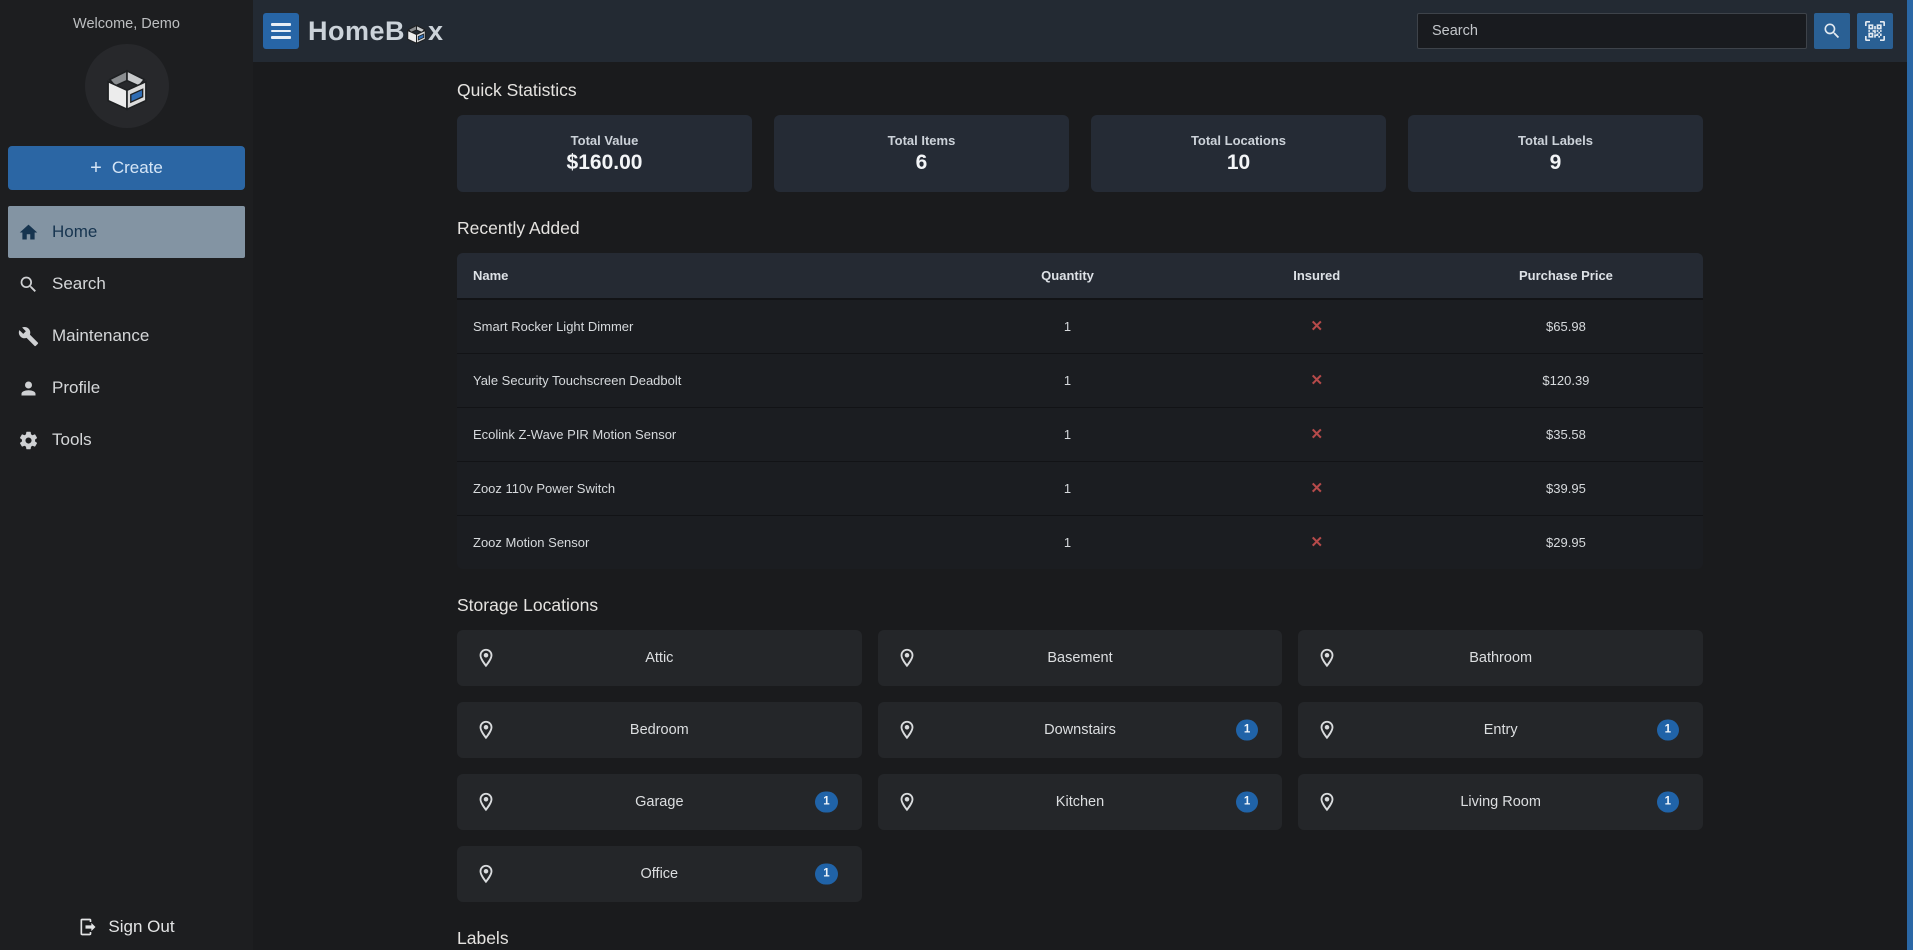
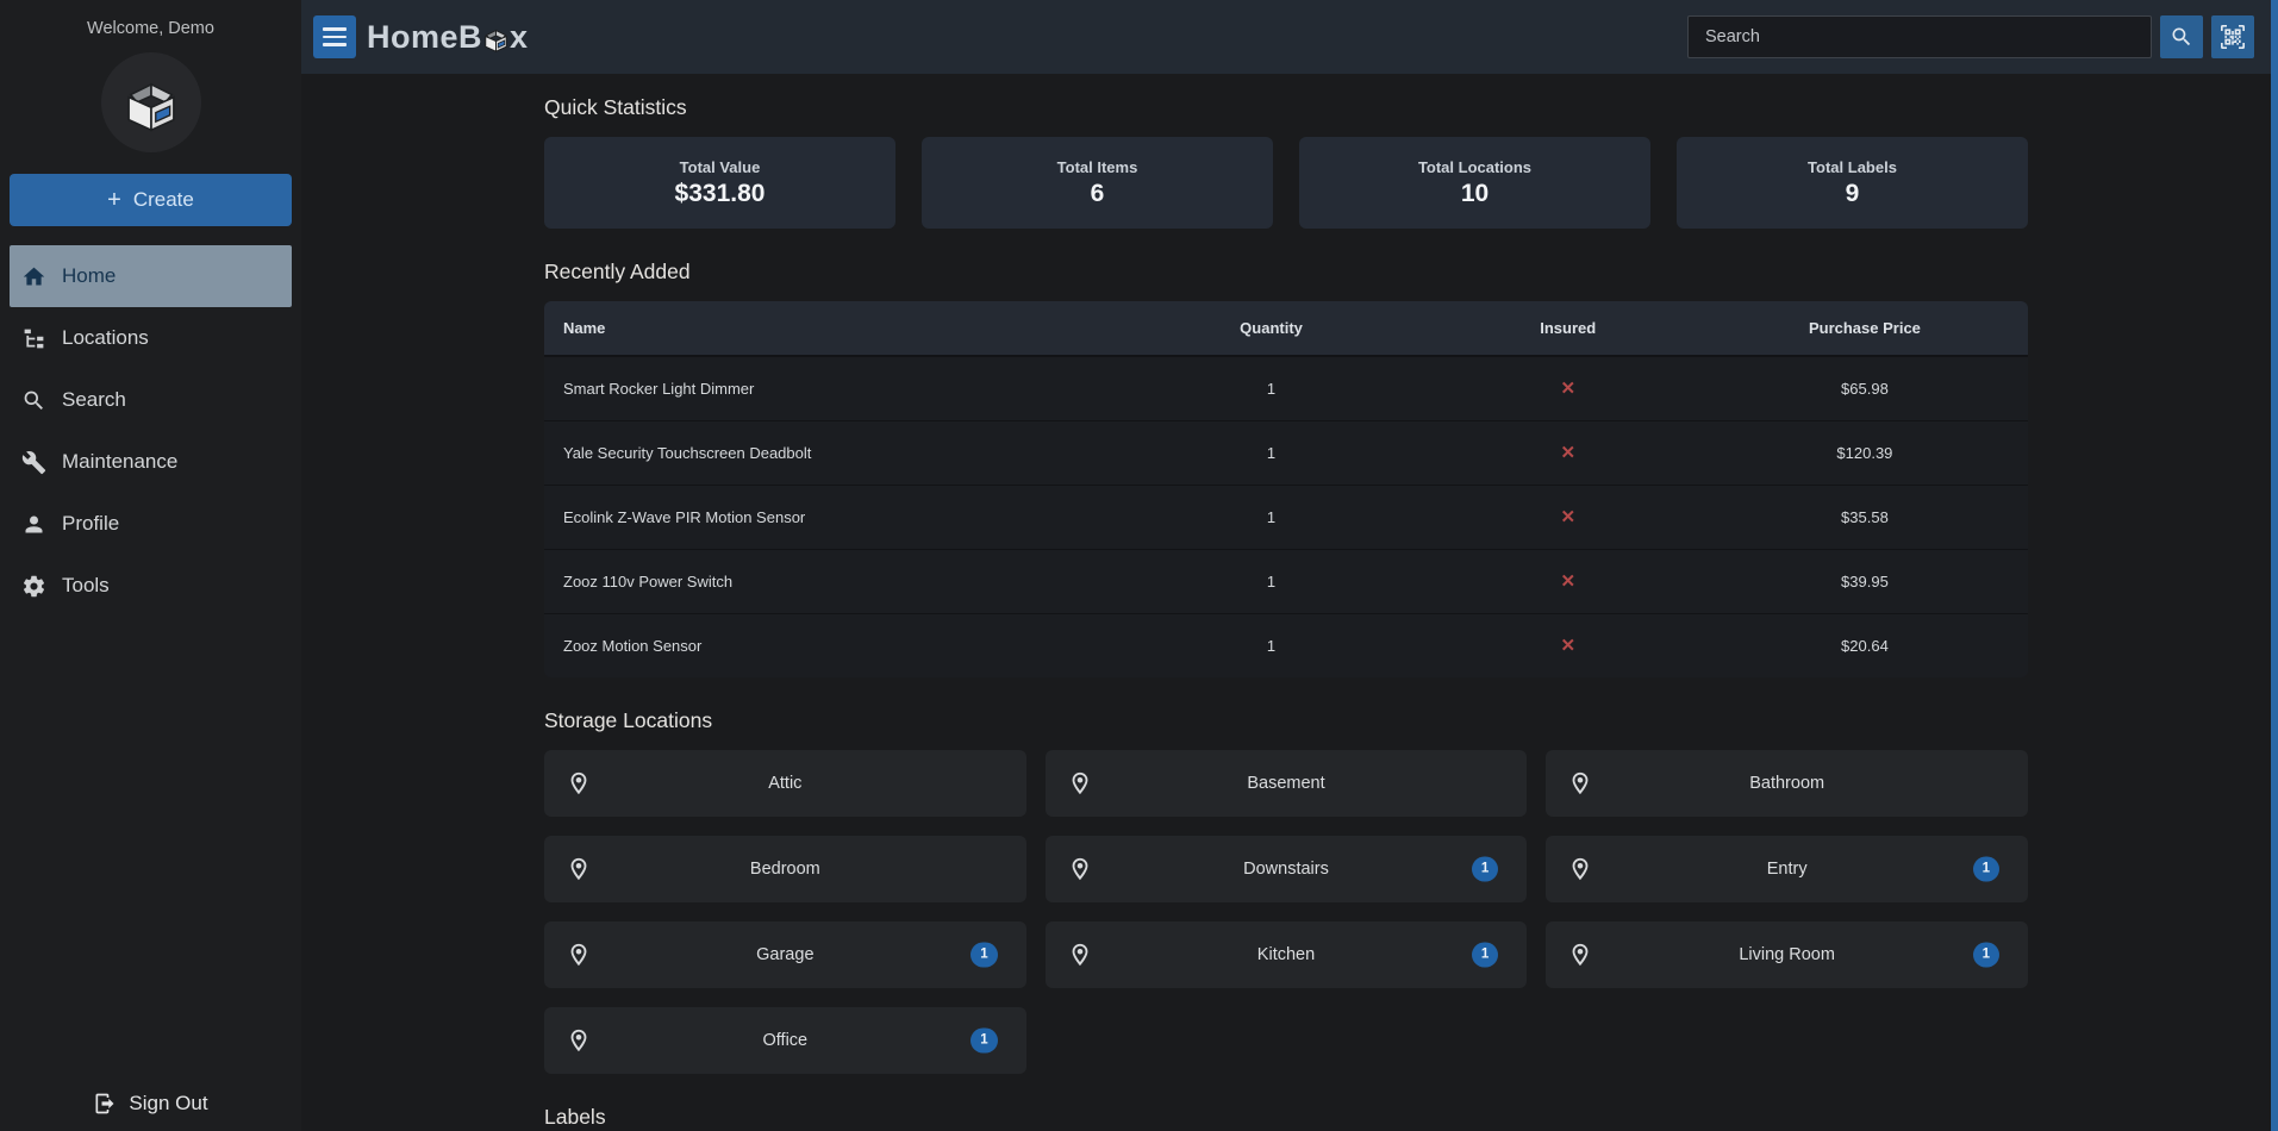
  Welcome, Demo
  +
  Create
  Home
+ Locations
  Search
  Maintenance
  Profile
  Tools
  Sign Out
  HomeB
  x
  Search
  Quick Statistics
  Total Value
- $160.00
+ $331.80
  Total Items
  6
  Total Locations
  10
  Total Labels
  9
  Recently Added
  Name	Quantity	Insured	Purchase Price
  Smart Rocker Light Dimmer	1	✕	$65.98
  Yale Security Touchscreen Deadbolt	1	✕	$120.39
  Ecolink Z-Wave PIR Motion Sensor	1	✕	$35.58
  Zooz 110v Power Switch	1	✕	$39.95
- Zooz Motion Sensor	1	✕	$29.95
+ Zooz Motion Sensor	1	✕	$20.64
  Storage Locations
  Attic
  Basement
  Bathroom
  Bedroom
  Downstairs
  1
  Entry
  1
  Garage
  1
  Kitchen
  1
  Living Room
  1
  Office
  1
  Labels
